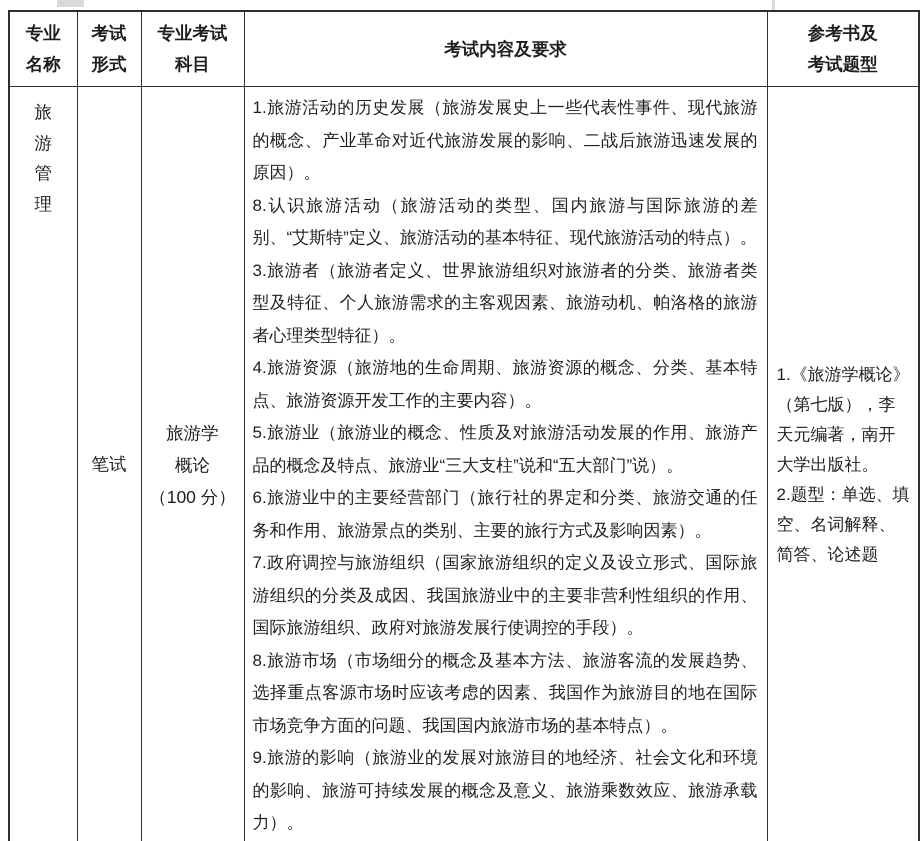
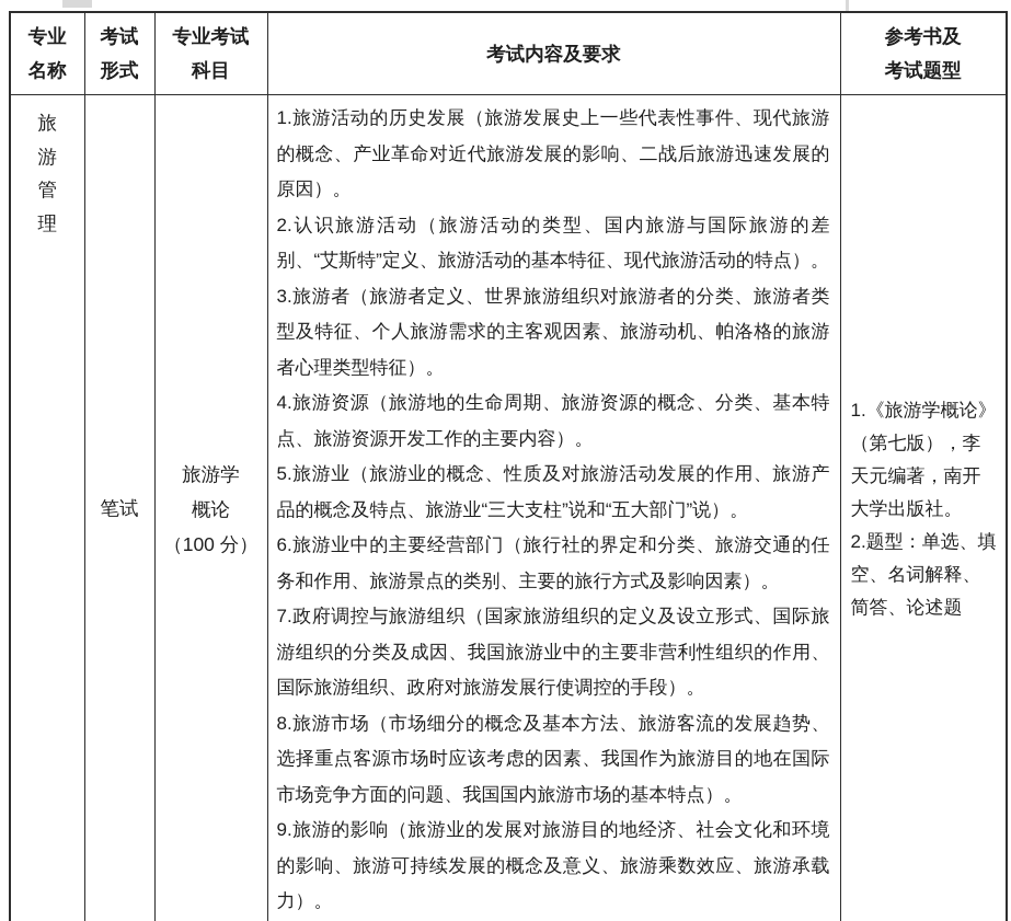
  专业 名称	考试 形式	专业考试 科目	考试内容及要求	参考书及 考试题型
- 旅游管理	笔试	旅游学 概论 （100 分）	1.旅游活动的历史发展（旅游发展史上一些代表性事件、现代旅游的概念、产业革命对近代旅游发展的影响、二战后旅游迅速发展的原因）。 8.认识旅游活动（旅游活动的类型、国内旅游与国际旅游的差别、“艾斯特”定义、旅游活动的基本特征、现代旅游活动的特点）。 3.旅游者（旅游者定义、世界旅游组织对旅游者的分类、旅游者类型及特征、个人旅游需求的主客观因素、旅游动机、帕洛格的旅游者心理类型特征）。 4.旅游资源（旅游地的生命周期、旅游资源的概念、分类、基本特点、旅游资源开发工作的主要内容）。 5.旅游业（旅游业的概念、性质及对旅游活动发展的作用、旅游产品的概念及特点、旅游业“三大支柱”说和“五大部门”说）。 6.旅游业中的主要经营部门（旅行社的界定和分类、旅游交通的任务和作用、旅游景点的类别、主要的旅行方式及影响因素）。 7.政府调控与旅游组织（国家旅游组织的定义及设立形式、国际旅游组织的分类及成因、我国旅游业中的主要非营利性组织的作用、国际旅游组织、政府对旅游发展行使调控的手段）。 8.旅游市场（市场细分的概念及基本方法、旅游客流的发展趋势、选择重点客源市场时应该考虑的因素、我国作为旅游目的地在国际市场竞争方面的问题、我国国内旅游市场的基本特点）。 9.旅游的影响（旅游业的发展对旅游目的地经济、社会文化和环境的影响、旅游可持续发展的概念及意义、旅游乘数效应、旅游承载力）。	1.《旅游学概论》（第七版），李天元编著，南开大学出版社。 2.题型：单选、填空、名词解释、简答、论述题
+ 旅游管理	笔试	旅游学 概论 （100 分）	1.旅游活动的历史发展（旅游发展史上一些代表性事件、现代旅游的概念、产业革命对近代旅游发展的影响、二战后旅游迅速发展的原因）。 2.认识旅游活动（旅游活动的类型、国内旅游与国际旅游的差别、“艾斯特”定义、旅游活动的基本特征、现代旅游活动的特点）。 3.旅游者（旅游者定义、世界旅游组织对旅游者的分类、旅游者类型及特征、个人旅游需求的主客观因素、旅游动机、帕洛格的旅游者心理类型特征）。 4.旅游资源（旅游地的生命周期、旅游资源的概念、分类、基本特点、旅游资源开发工作的主要内容）。 5.旅游业（旅游业的概念、性质及对旅游活动发展的作用、旅游产品的概念及特点、旅游业“三大支柱”说和“五大部门”说）。 6.旅游业中的主要经营部门（旅行社的界定和分类、旅游交通的任务和作用、旅游景点的类别、主要的旅行方式及影响因素）。 7.政府调控与旅游组织（国家旅游组织的定义及设立形式、国际旅游组织的分类及成因、我国旅游业中的主要非营利性组织的作用、国际旅游组织、政府对旅游发展行使调控的手段）。 8.旅游市场（市场细分的概念及基本方法、旅游客流的发展趋势、选择重点客源市场时应该考虑的因素、我国作为旅游目的地在国际市场竞争方面的问题、我国国内旅游市场的基本特点）。 9.旅游的影响（旅游业的发展对旅游目的地经济、社会文化和环境的影响、旅游可持续发展的概念及意义、旅游乘数效应、旅游承载力）。	1.《旅游学概论》（第七版），李天元编著，南开大学出版社。 2.题型：单选、填空、名词解释、简答、论述题
